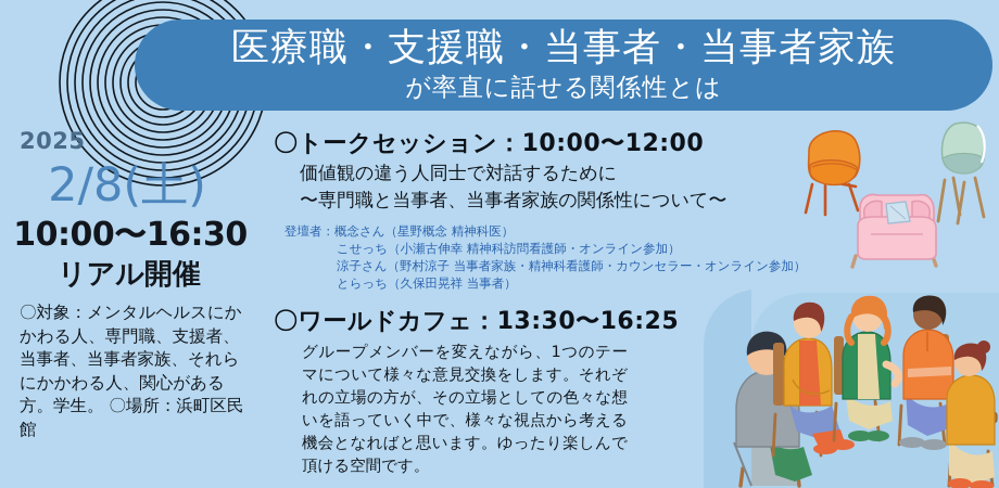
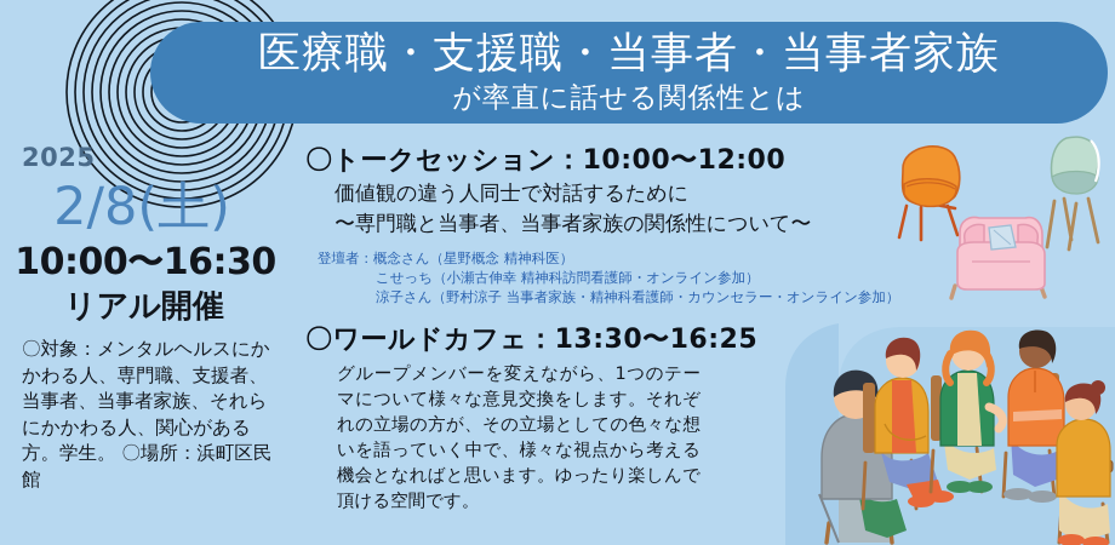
  医療職・支援職・当事者・当事者家族
  が率直に話せる関係性とは
  2025
  2/8(土)
  10:00〜16:30
  リアル開催
  〇対象：メンタルヘルスにかかわる人、専門職、支援者、当事者、当事者家族、それらにかかわる人、関心がある方。学生。 〇場所：浜町区民館
  〇トークセッション：10:00〜12:00
  価値観の違う人同士で対話するために
  〜専門職と当事者、当事者家族の関係性について〜
  登壇者：概念さん（星野概念 精神科医）
  こせっち（小瀬古伸幸 精神科訪問看護師・オンライン参加）
  涼子さん（野村涼子 当事者家族・精神科看護師・カウンセラー・オンライン参加）
- とらっち（久保田晃祥 当事者）
  〇ワールドカフェ：13:30〜16:25
  グループメンバーを変えながら、1つのテーマについて様々な意見交換をします。それぞれの立場の方が、その立場としての色々な想いを語っていく中で、様々な視点から考える機会となればと思います。ゆったり楽しんで頂ける空間です。
